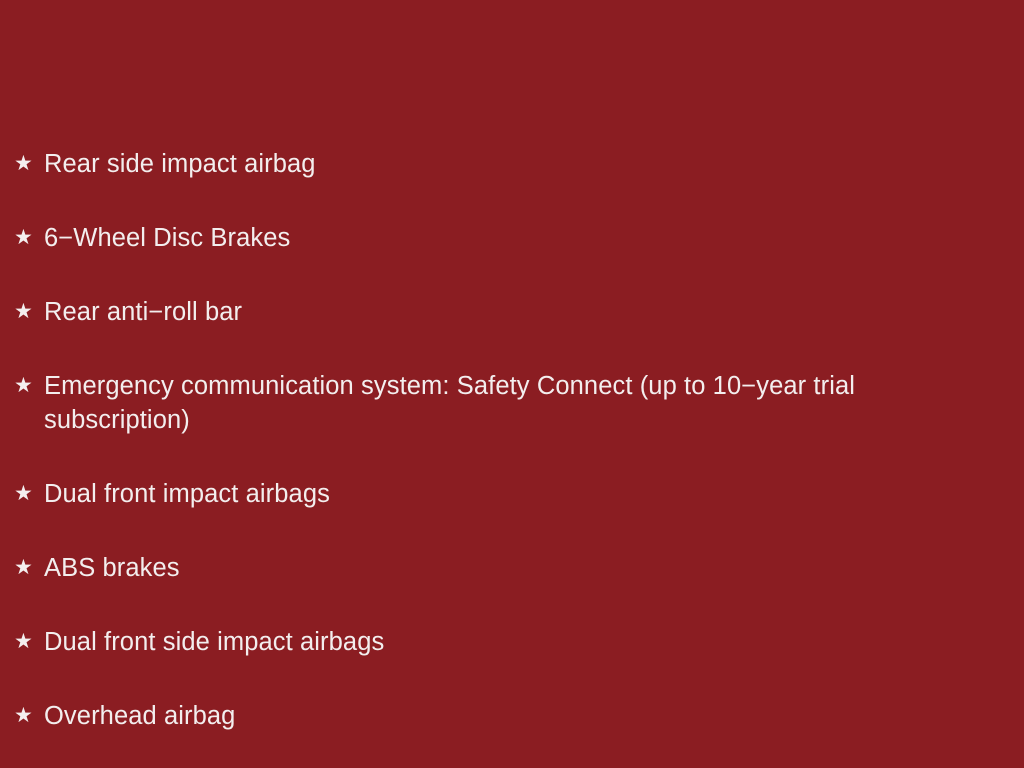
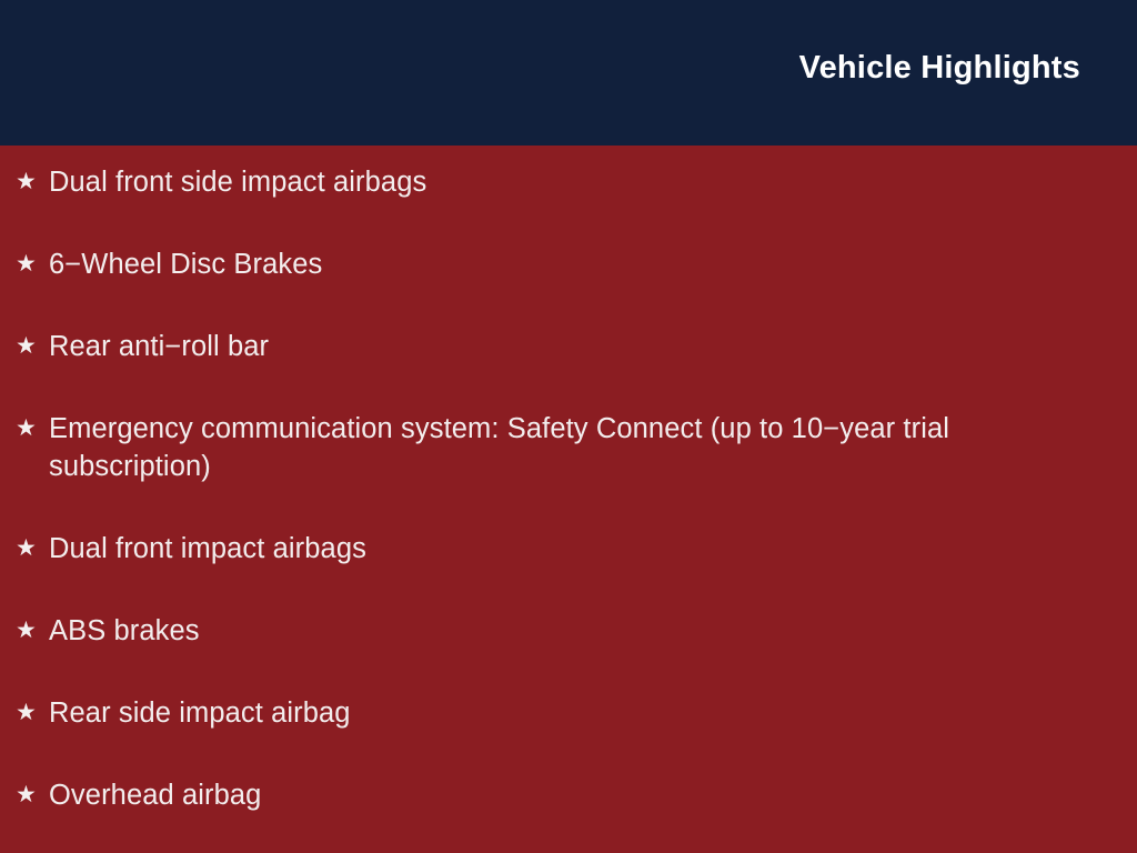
+ Vehicle Highlights
  ★
- Rear side impact airbag
+ Dual front side impact airbags
  ★
  6−Wheel Disc Brakes
  ★
  Rear anti−roll bar
  ★
  Emergency communication system: Safety Connect (up to 10−year trial subscription)
  ★
  Dual front impact airbags
  ★
  ABS brakes
  ★
- Dual front side impact airbags
+ Rear side impact airbag
  ★
  Overhead airbag
